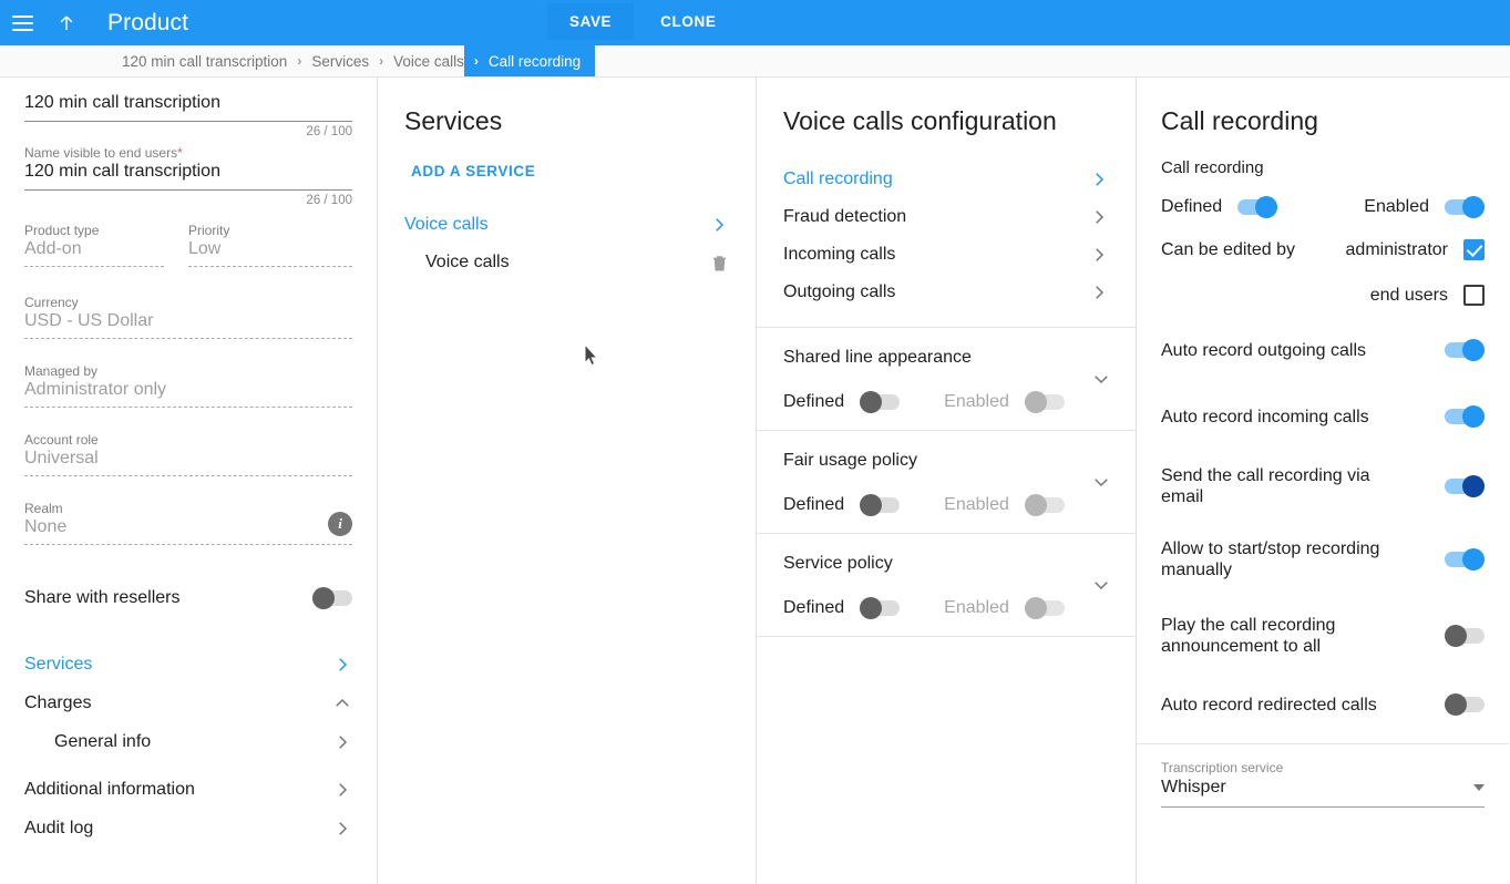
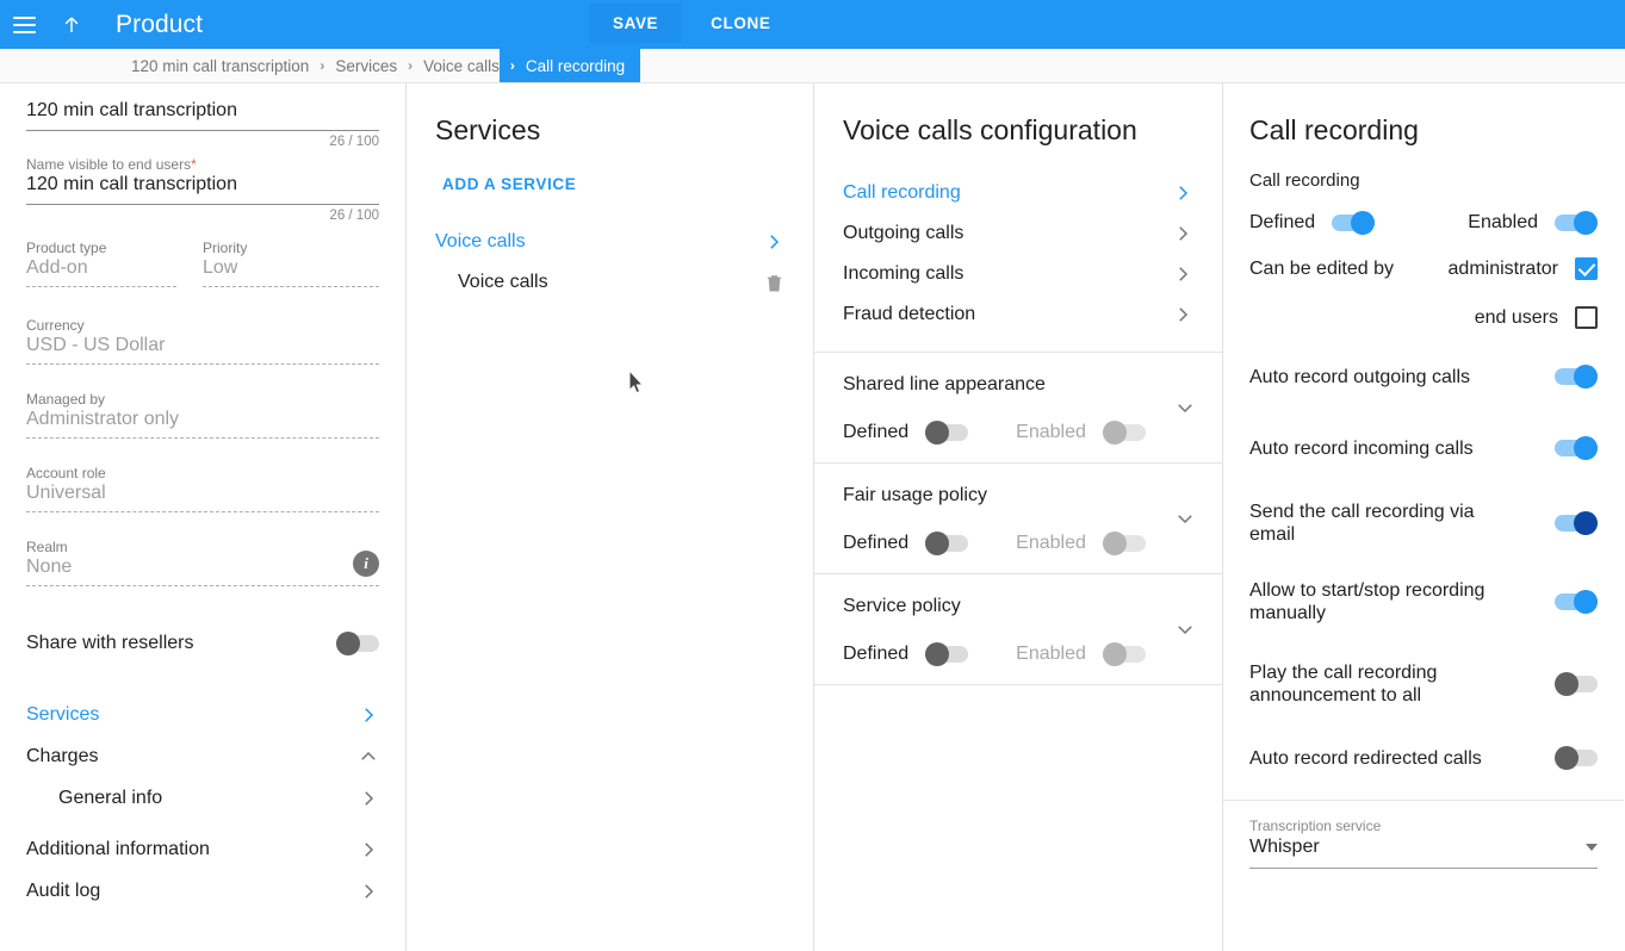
  Product
  SAVE
  CLONE
  120 min call transcription
  ›
  Services
  ›
  Voice calls
  ›
  Call recording
  120 min call transcription
  26 / 100
  Name visible to end users*
  120 min call transcription
  26 / 100
  Product type
  Add-on
  Priority
  Low
  Currency
  USD - US Dollar
  Managed by
  Administrator only
  Account role
  Universal
  Realm
  None
  i
  Share with resellers
  Services
  Charges
  General info
  Additional information
  Audit log
  Services
  ADD A SERVICE
  Voice calls
  Voice calls
  Voice calls configuration
  Call recording
- Fraud detection
+ Outgoing calls
  Incoming calls
- Outgoing calls
+ Fraud detection
  Shared line appearance
  Defined
  Enabled
  Fair usage policy
  Defined
  Enabled
  Service policy
  Defined
  Enabled
  Call recording
  Call recording
  Defined
  Enabled
  Can be edited by
  administrator
  end users
  Auto record outgoing calls
  Auto record incoming calls
  Send the call recording via email
  Allow to start/stop recording manually
  Play the call recording announcement to all
  Auto record redirected calls
  Transcription service
  Whisper
